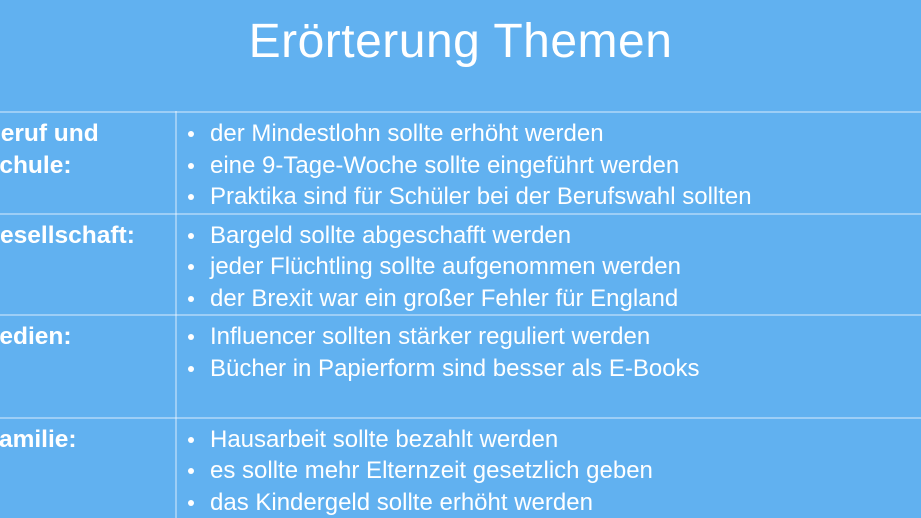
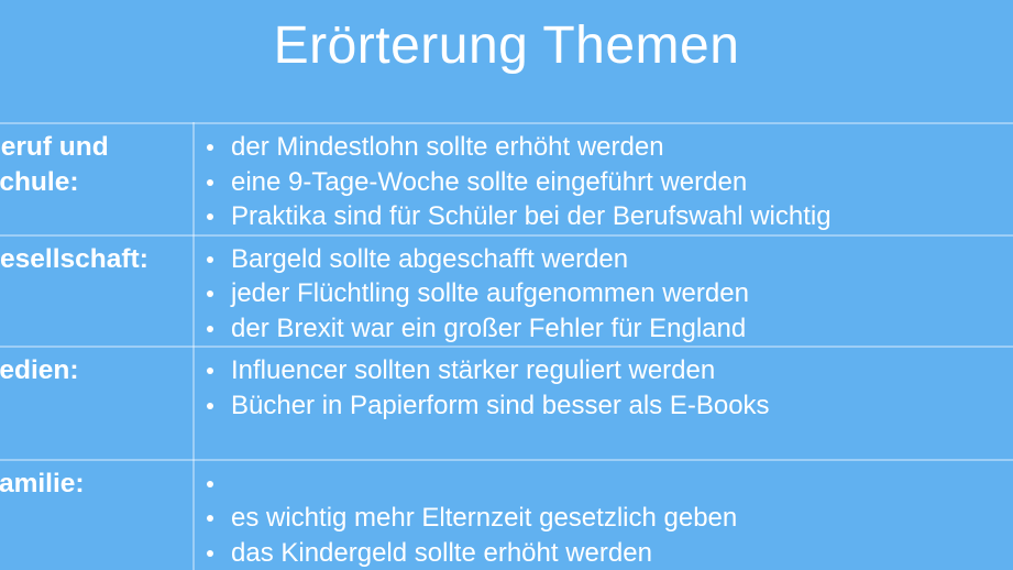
  Erörterung Themen
  eruf und chule:
  der Mindestlohn sollte erhöht werden
  eine 9-Tage-Woche sollte eingeführt werden
- Praktika sind für Schüler bei der Berufswahl sollten
+ Praktika sind für Schüler bei der Berufswahl wichtig
  esellschaft:
  Bargeld sollte abgeschafft werden
  jeder Flüchtling sollte aufgenommen werden
  der Brexit war ein großer Fehler für England
  edien:
  Influencer sollten stärker reguliert werden
  Bücher in Papierform sind besser als E-Books
  amilie:
- Hausarbeit sollte bezahlt werden
- es sollte mehr Elternzeit gesetzlich geben
+ es wichtig mehr Elternzeit gesetzlich geben
  das Kindergeld sollte erhöht werden
